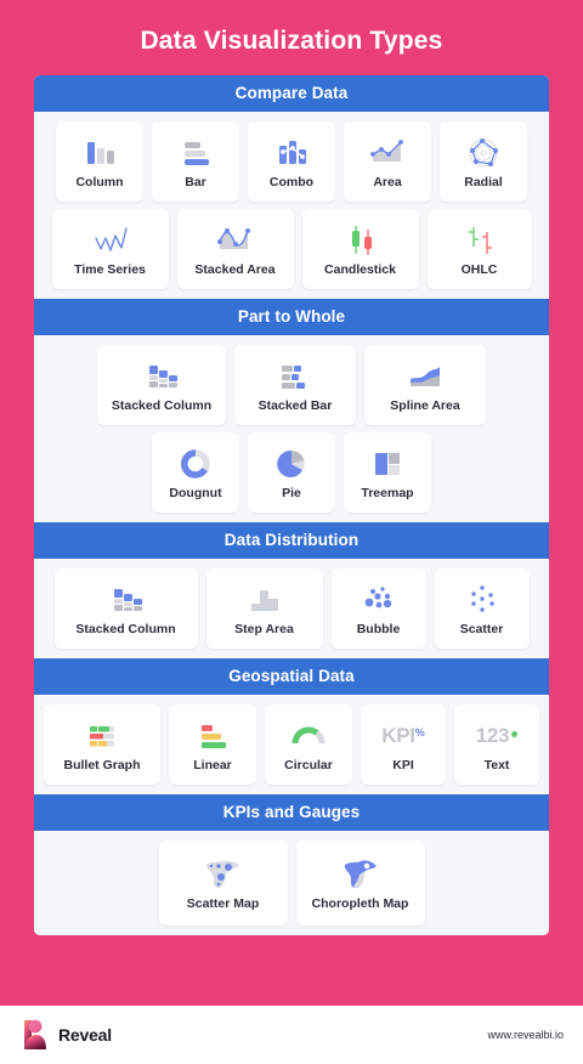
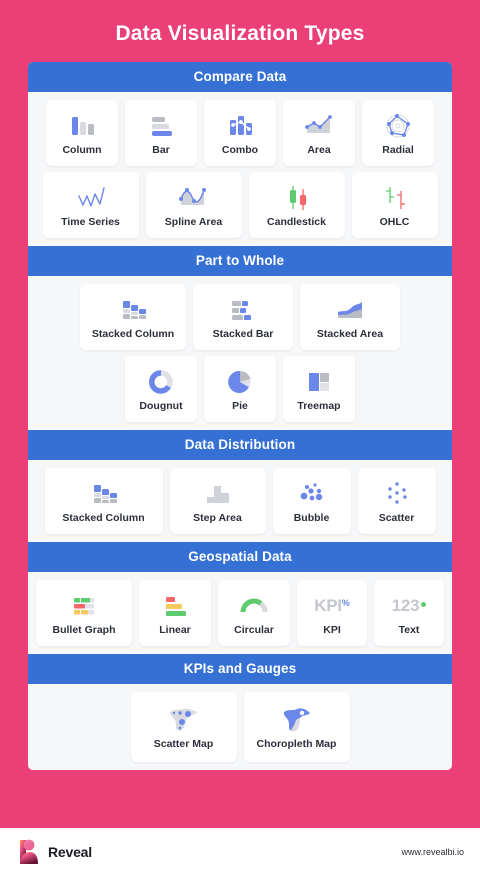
  Data Visualization Types
  Compare Data
  Column
  Bar
  Combo
  Area
  Radial
  Time Series
- Stacked Area
+ Spline Area
  Candlestick
  OHLC
  Part to Whole
  Stacked Column
  Stacked Bar
- Spline Area
+ Stacked Area
  Dougnut
  Pie
  Treemap
  Data Distribution
  Stacked Column
  Step Area
  Bubble
  Scatter
  Geospatial Data
  Bullet Graph
  Linear
  Circular
  KPI
  %
  KPI
  123
  Text
  KPIs and Gauges
  Scatter Map
  Choropleth Map
  Reveal
  www.revealbi.io
